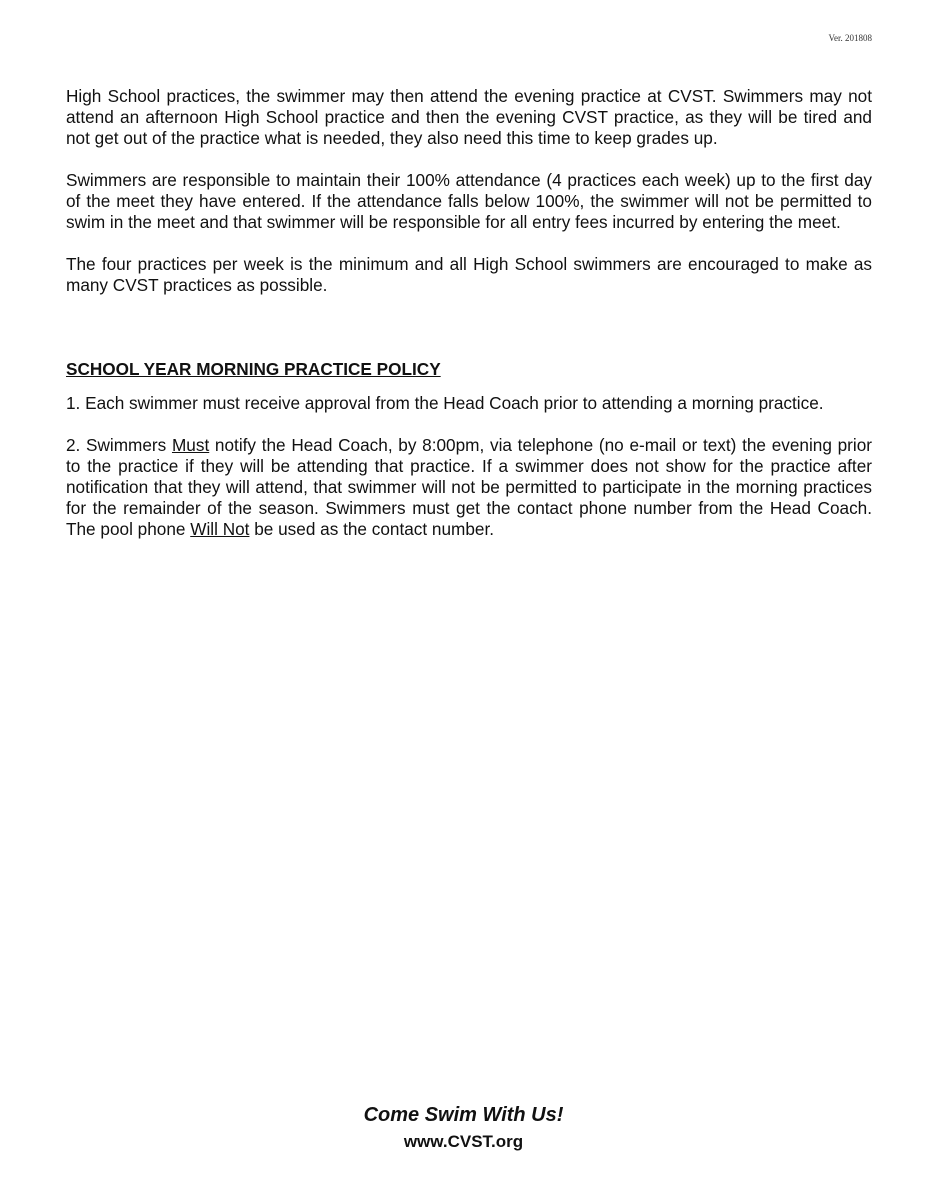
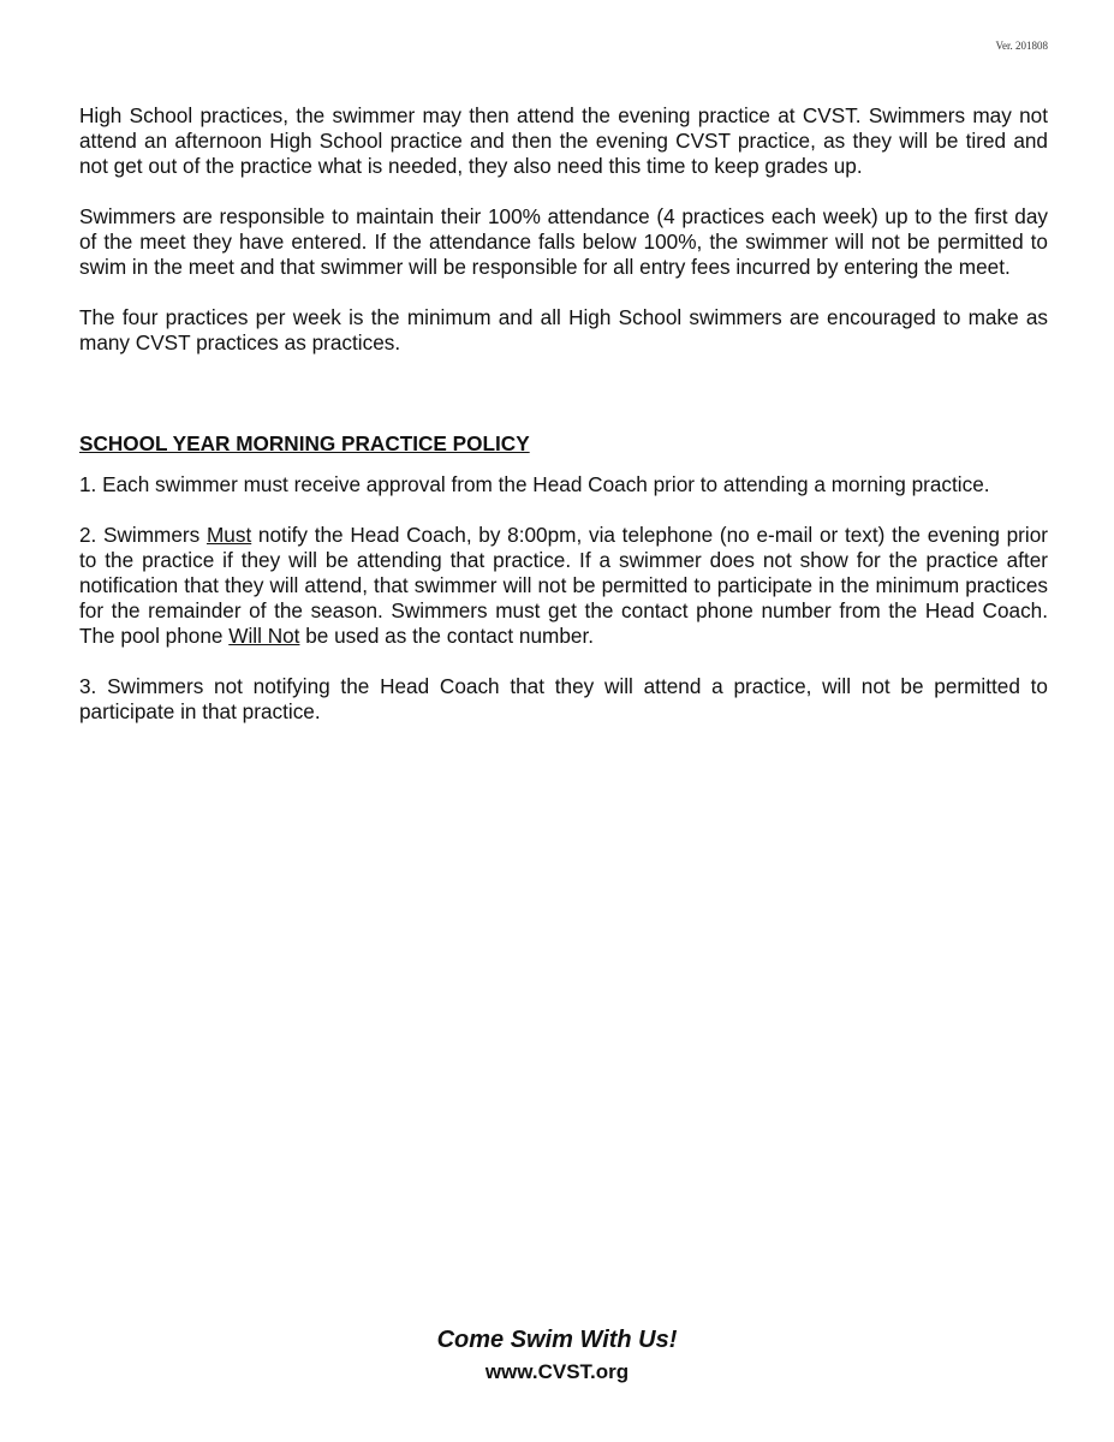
  Ver. 201808
  High School practices, the swimmer may then attend the evening practice at CVST. Swimmers may not attend an afternoon High School practice and then the evening CVST practice, as they will be tired and not get out of the practice what is needed, they also need this time to keep grades up.
  Swimmers are responsible to maintain their 100% attendance (4 practices each week) up to the first day of the meet they have entered. If the attendance falls below 100%, the swimmer will not be permitted to swim in the meet and that swimmer will be responsible for all entry fees incurred by entering the meet.
- The four practices per week is the minimum and all High School swimmers are encouraged to make as many CVST practices as possible.
+ The four practices per week is the minimum and all High School swimmers are encouraged to make as many CVST practices as practices.
  SCHOOL YEAR MORNING PRACTICE POLICY
  1. Each swimmer must receive approval from the Head Coach prior to attending a morning practice.
- 2. Swimmers Must notify the Head Coach, by 8:00pm, via telephone (no e-mail or text) the evening prior to the practice if they will be attending that practice. If a swimmer does not show for the practice after notification that they will attend, that swimmer will not be permitted to participate in the morning practices for the remainder of the season. Swimmers must get the contact phone number from the Head Coach. The pool phone Will Not be used as the contact number.
+ 2. Swimmers Must notify the Head Coach, by 8:00pm, via telephone (no e-mail or text) the evening prior to the practice if they will be attending that practice. If a swimmer does not show for the practice after notification that they will attend, that swimmer will not be permitted to participate in the minimum practices for the remainder of the season. Swimmers must get the contact phone number from the Head Coach. The pool phone Will Not be used as the contact number.
+ 3. Swimmers not notifying the Head Coach that they will attend a practice, will not be permitted to participate in that practice.
  Come Swim With Us!
  www.CVST.org
